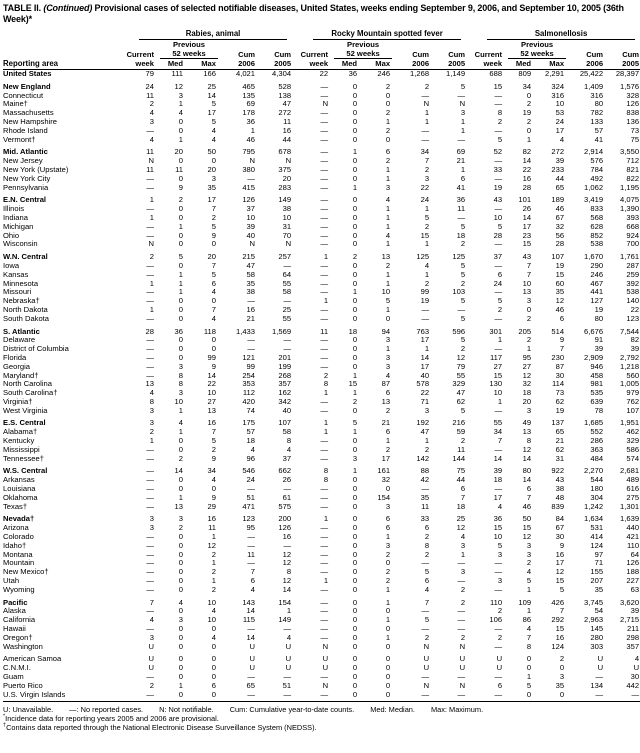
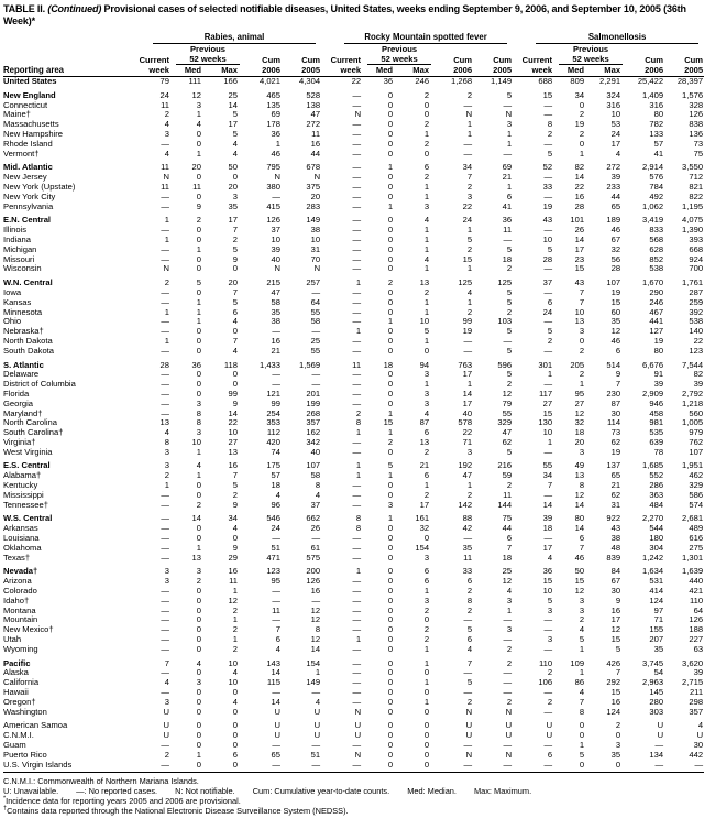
  TABLE II. (Continued) Provisional cases of selected notifiable diseases, United States, weeks ending September 9, 2006, and September 10, 2005 (36th Week)*
  Reporting area	Rabies, animal	Rocky Mountain spotted fever	Salmonellosis
  	Previous				Previous				Previous
  Current	52 weeks	Cum	Cum	Current	52 weeks	Cum	Cum	Current	52 weeks	Cum	Cum
  week	Med	Max	2006	2005	week	Med	Max	2006	2005	week	Med	Max	2006	2005
  United States	79	111	166	4,021	4,304	22	36	246	1,268	1,149	688	809	2,291	25,422	28,397
  New England	24	12	25	465	528	—	0	2	2	5	15	34	324	1,409	1,576
  Connecticut	11	3	14	135	138	—	0	0	—	—	—	0	316	316	328
  Maine†	2	1	5	69	47	N	0	0	N	N	—	2	10	80	126
  Massachusetts	4	4	17	178	272	—	0	2	1	3	8	19	53	782	838
  New Hampshire	3	0	5	36	11	—	0	1	1	1	2	2	24	133	136
  Rhode Island	—	0	4	1	16	—	0	2	—	1	—	0	17	57	73
  Vermont†	4	1	4	46	44	—	0	0	—	—	5	1	4	41	75
  Mid. Atlantic	11	20	50	795	678	—	1	6	34	69	52	82	272	2,914	3,550
  New Jersey	N	0	0	N	N	—	0	2	7	21	—	14	39	576	712
  New York (Upstate)	11	11	20	380	375	—	0	1	2	1	33	22	233	784	821
  New York City	—	0	3	—	20	—	0	1	3	6	—	16	44	492	822
  Pennsylvania	—	9	35	415	283	—	1	3	22	41	19	28	65	1,062	1,195
  E.N. Central	1	2	17	126	149	—	0	4	24	36	43	101	189	3,419	4,075
  Illinois	—	0	7	37	38	—	0	1	1	11	—	26	46	833	1,390
  Indiana	1	0	2	10	10	—	0	1	5	—	10	14	67	568	393
  Michigan	—	1	5	39	31	—	0	1	2	5	5	17	32	628	668
- Ohio	—	0	9	40	70	—	0	4	15	18	28	23	56	852	924
+ Missouri	—	0	9	40	70	—	0	4	15	18	28	23	56	852	924
  Wisconsin	N	0	0	N	N	—	0	1	1	2	—	15	28	538	700
  W.N. Central	2	5	20	215	257	1	2	13	125	125	37	43	107	1,670	1,761
  Iowa	—	0	7	47	—	—	0	2	4	5	—	7	19	290	287
  Kansas	—	1	5	58	64	—	0	1	1	5	6	7	15	246	259
  Minnesota	1	1	6	35	55	—	0	1	2	2	24	10	60	467	392
- Missouri	—	1	4	38	58	—	1	10	99	103	—	13	35	441	538
+ Ohio	—	1	4	38	58	—	1	10	99	103	—	13	35	441	538
  Nebraska†	—	0	0	—	—	1	0	5	19	5	5	3	12	127	140
  North Dakota	1	0	7	16	25	—	0	1	—	—	2	0	46	19	22
  South Dakota	—	0	4	21	55	—	0	0	—	5	—	2	6	80	123
  S. Atlantic	28	36	118	1,433	1,569	11	18	94	763	596	301	205	514	6,676	7,544
  Delaware	—	0	0	—	—	—	0	3	17	5	1	2	9	91	82
  District of Columbia	—	0	0	—	—	—	0	1	1	2	—	1	7	39	39
  Florida	—	0	99	121	201	—	0	3	14	12	117	95	230	2,909	2,792
  Georgia	—	3	9	99	199	—	0	3	17	79	27	27	87	946	1,218
  Maryland†	—	8	14	254	268	2	1	4	40	55	15	12	30	458	560
  North Carolina	13	8	22	353	357	8	15	87	578	329	130	32	114	981	1,005
  South Carolina†	4	3	10	112	162	1	1	6	22	47	10	18	73	535	979
  Virginia†	8	10	27	420	342	—	2	13	71	62	1	20	62	639	762
  West Virginia	3	1	13	74	40	—	0	2	3	5	—	3	19	78	107
  E.S. Central	3	4	16	175	107	1	5	21	192	216	55	49	137	1,685	1,951
  Alabama†	2	1	7	57	58	1	1	6	47	59	34	13	65	552	462
  Kentucky	1	0	5	18	8	—	0	1	1	2	7	8	21	286	329
  Mississippi	—	0	2	4	4	—	0	2	2	11	—	12	62	363	586
  Tennessee†	—	2	9	96	37	—	3	17	142	144	14	14	31	484	574
  W.S. Central	—	14	34	546	662	8	1	161	88	75	39	80	922	2,270	2,681
  Arkansas	—	0	4	24	26	8	0	32	42	44	18	14	43	544	489
  Louisiana	—	0	0	—	—	—	0	0	—	6	—	6	38	180	616
  Oklahoma	—	1	9	51	61	—	0	154	35	7	17	7	48	304	275
  Texas†	—	13	29	471	575	—	0	3	11	18	4	46	839	1,242	1,301
  Nevada†	3	3	16	123	200	1	0	6	33	25	36	50	84	1,634	1,639
  Arizona	3	2	11	95	126	—	0	6	6	12	15	15	67	531	440
  Colorado	—	0	1	—	16	—	0	1	2	4	10	12	30	414	421
  Idaho†	—	0	12	—	—	—	0	3	8	3	5	3	9	124	110
  Montana	—	0	2	11	12	—	0	2	2	1	3	3	16	97	64
  Mountain	—	0	1	—	12	—	0	0	—	—	—	2	17	71	126
  New Mexico†	—	0	2	7	8	—	0	2	5	3	—	4	12	155	188
  Utah	—	0	1	6	12	1	0	2	6	—	3	5	15	207	227
  Wyoming	—	0	2	4	14	—	0	1	4	2	—	1	5	35	63
  Pacific	7	4	10	143	154	—	0	1	7	2	110	109	426	3,745	3,620
  Alaska	—	0	4	14	1	—	0	0	—	—	2	1	7	54	39
  California	4	3	10	115	149	—	0	1	5	—	106	86	292	2,963	2,715
  Hawaii	—	0	0	—	—	—	0	0	—	—	—	4	15	145	211
  Oregon†	3	0	4	14	4	—	0	1	2	2	2	7	16	280	298
  Washington	U	0	0	U	U	N	0	0	N	N	—	8	124	303	357
  American Samoa	U	0	0	U	U	U	0	0	U	U	U	0	2	U	4
  C.N.M.I.	U	0	0	U	U	U	0	0	U	U	U	0	0	U	U
  Guam	—	0	0	—	—	—	0	0	—	—	—	1	3	—	30
  Puerto Rico	2	1	6	65	51	N	0	0	N	N	6	5	35	134	442
  U.S. Virgin Islands	—	0	0	—	—	—	0	0	—	—	—	0	0	—	—
+ C.N.M.I.: Commonwealth of Northern Mariana Islands.
  U: Unavailable. —: No reported cases. N: Not notifiable. Cum: Cumulative year-to-date counts. Med: Median. Max: Maximum.
  Incidence data for reporting years 2005 and 2006 are provisional.
  Contains data reported through the National Electronic Disease Surveillance System (NEDSS).
